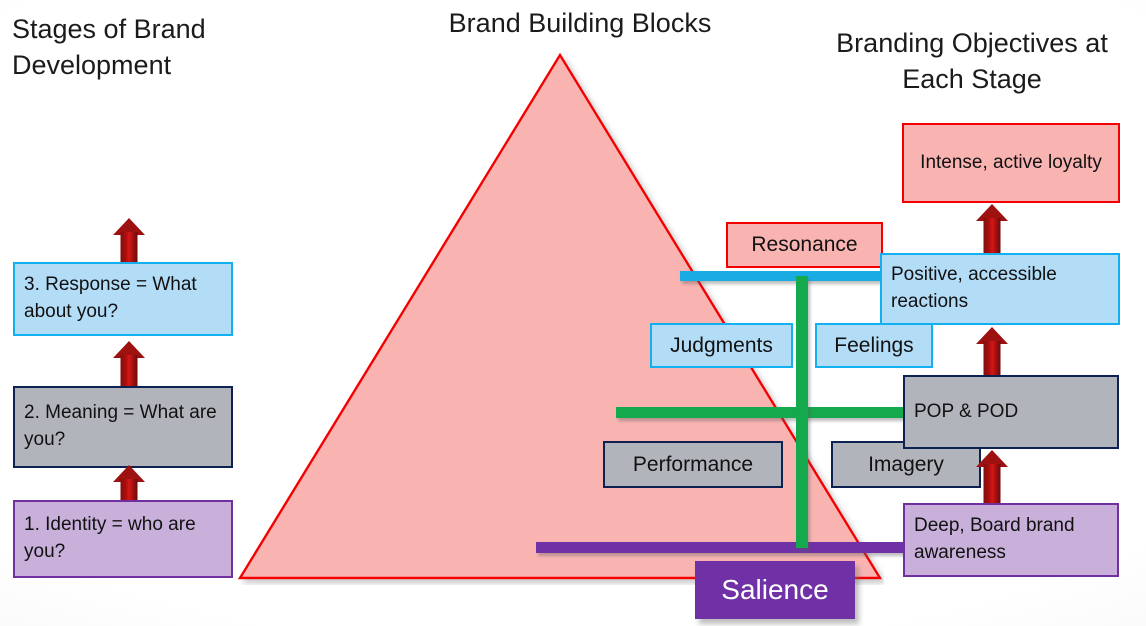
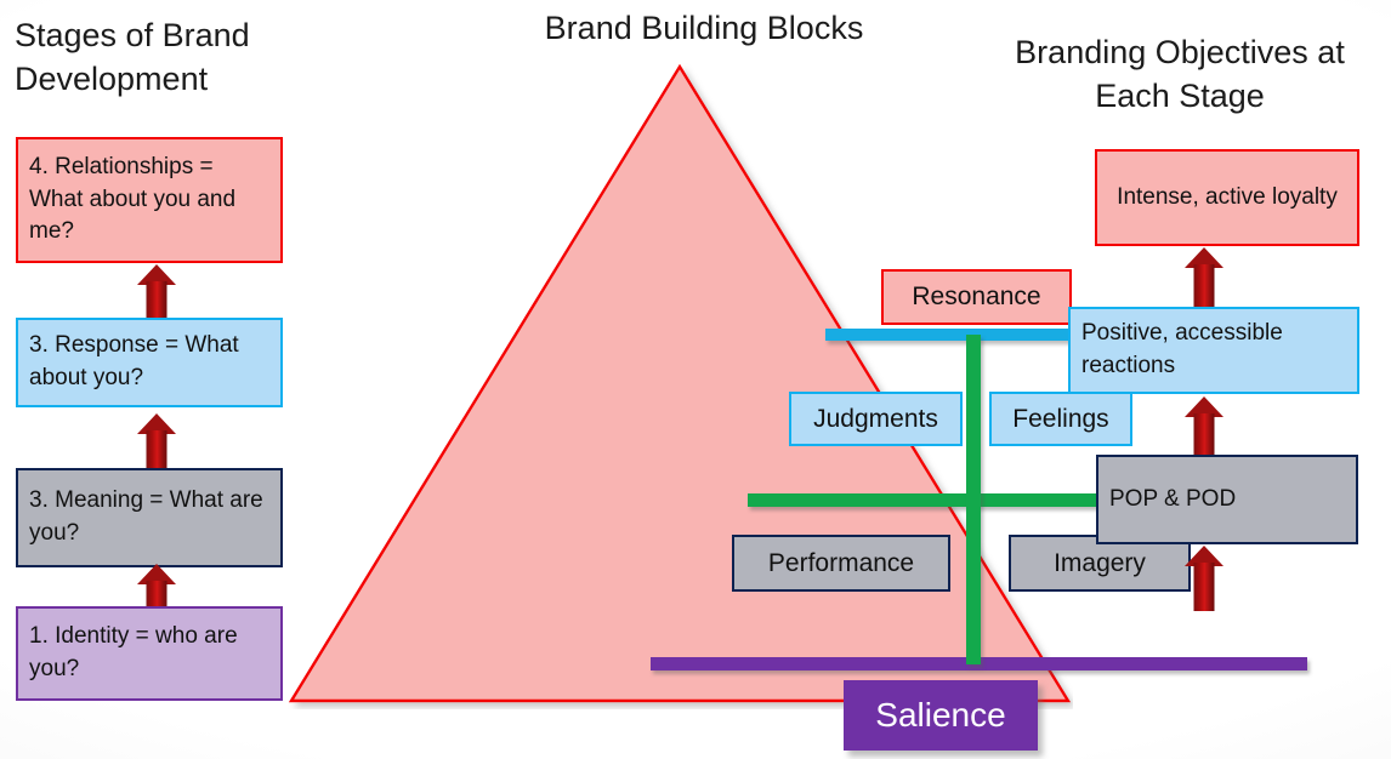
  Stages of Brand Development
  Brand Building Blocks
  Branding Objectives at Each Stage
+ 4. Relationships = What about you and me?
  3. Response = What about you?
- 2. Meaning = What are you?
+ 3. Meaning = What are you?
  1. Identity = who are you?
  Resonance
  Judgments
  Feelings
  Performance
  Imagery
  Salience
  Intense, active loyalty
  Positive, accessible reactions
  POP & POD
- Deep, Board brand awareness
